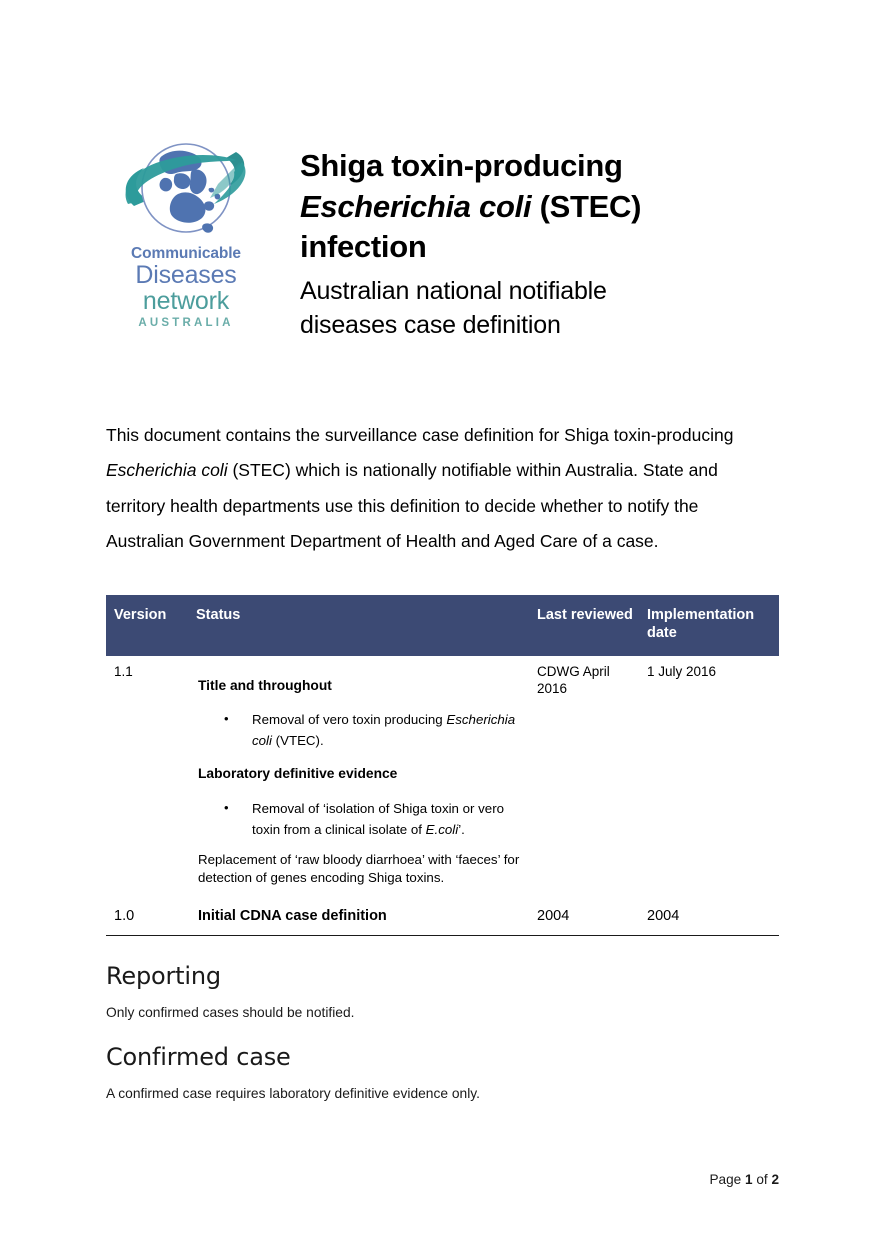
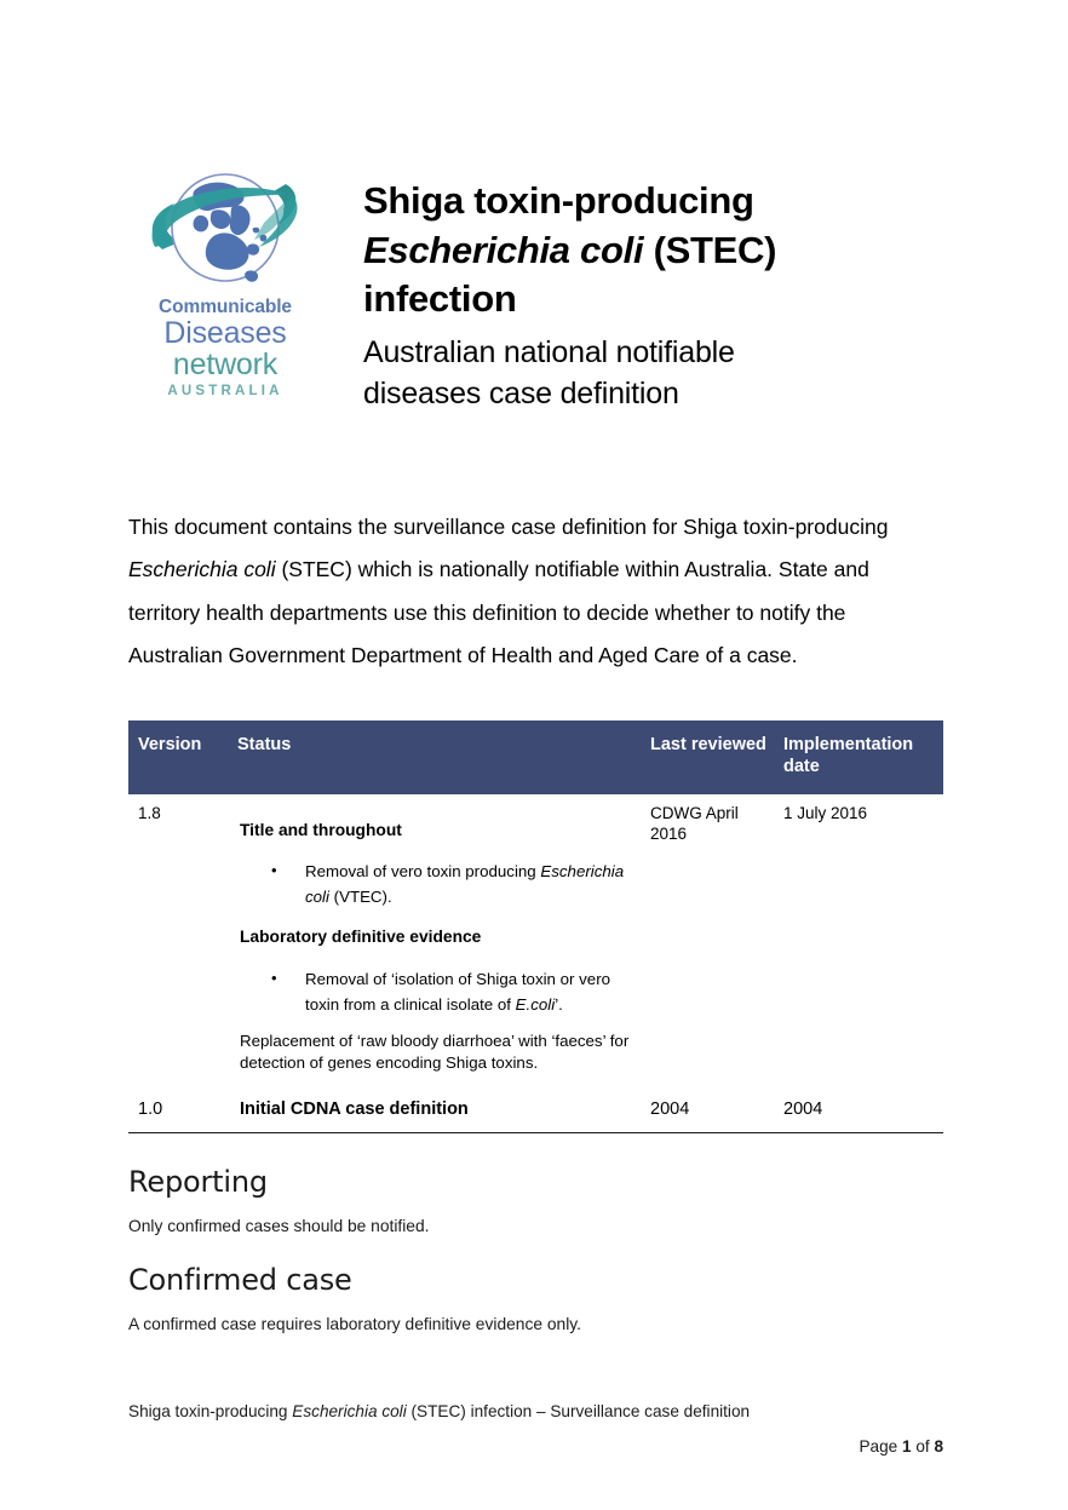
  Communicable
  Diseases
  network
  AUSTRALIA
  Shiga toxin-producing
  Escherichia coli (STEC)
  infection
  Australian national notifiable
  diseases case definition
  This document contains the surveillance case definition for Shiga toxin-producing Escherichia coli (STEC) which is nationally notifiable within Australia. State and territory health departments use this definition to decide whether to notify the Australian Government Department of Health and Aged Care of a case.
  Version	Status	Last reviewed	Implementation date
- 1.1	Title and throughout Removal of vero toxin producing Escherichia coli (VTEC). Laboratory definitive evidence Removal of ‘isolation of Shiga toxin or vero toxin from a clinical isolate of E.coli’. Replacement of ‘raw bloody diarrhoea’ with ‘faeces’ for detection of genes encoding Shiga toxins.	CDWG April 2016	1 July 2016
+ 1.8	Title and throughout Removal of vero toxin producing Escherichia coli (VTEC). Laboratory definitive evidence Removal of ‘isolation of Shiga toxin or vero toxin from a clinical isolate of E.coli’. Replacement of ‘raw bloody diarrhoea’ with ‘faeces’ for detection of genes encoding Shiga toxins.	CDWG April 2016	1 July 2016
  1.0	Initial CDNA case definition	2004	2004
  Reporting
  Only confirmed cases should be notified.
  Confirmed case
  A confirmed case requires laboratory definitive evidence only.
+ Shiga toxin-producing Escherichia coli (STEC) infection – Surveillance case definition
- Page 1 of 2
+ Page 1 of 8
